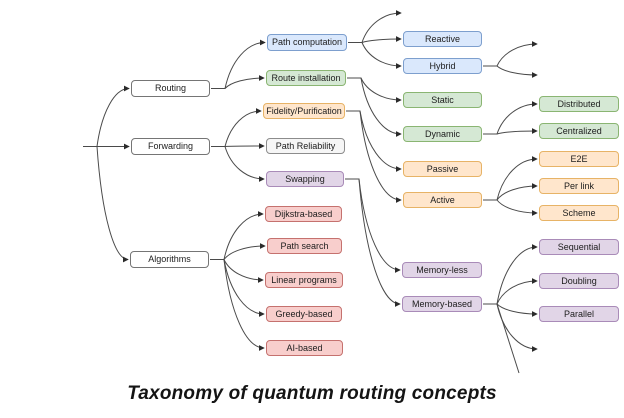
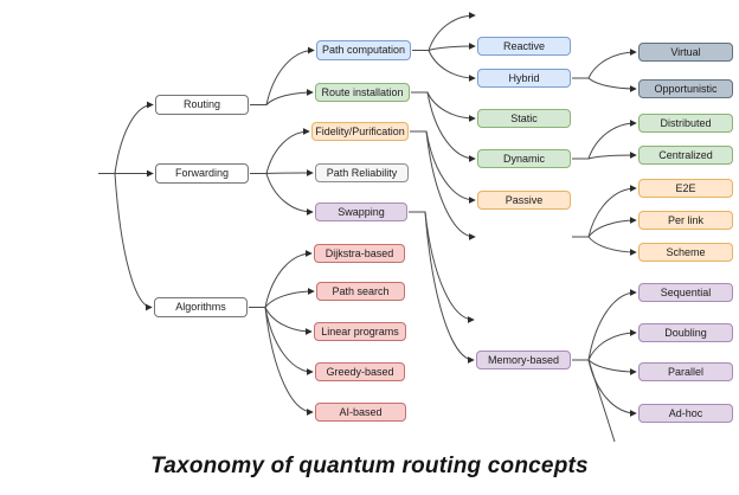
  Routing
  Forwarding
  Algorithms
  Path computation
  Route installation
  Fidelity/Purification
  Path Reliability
  Swapping
  Dijkstra-based
  Path search
  Linear programs
  Greedy-based
  AI-based
  Reactive
  Hybrid
  Static
  Dynamic
  Passive
- Active
- Memory-less
  Memory-based
+ Virtual
+ Opportunistic
  Distributed
  Centralized
  E2E
  Per link
  Scheme
  Sequential
  Doubling
  Parallel
+ Ad-hoc
  Taxonomy of quantum routing concepts
